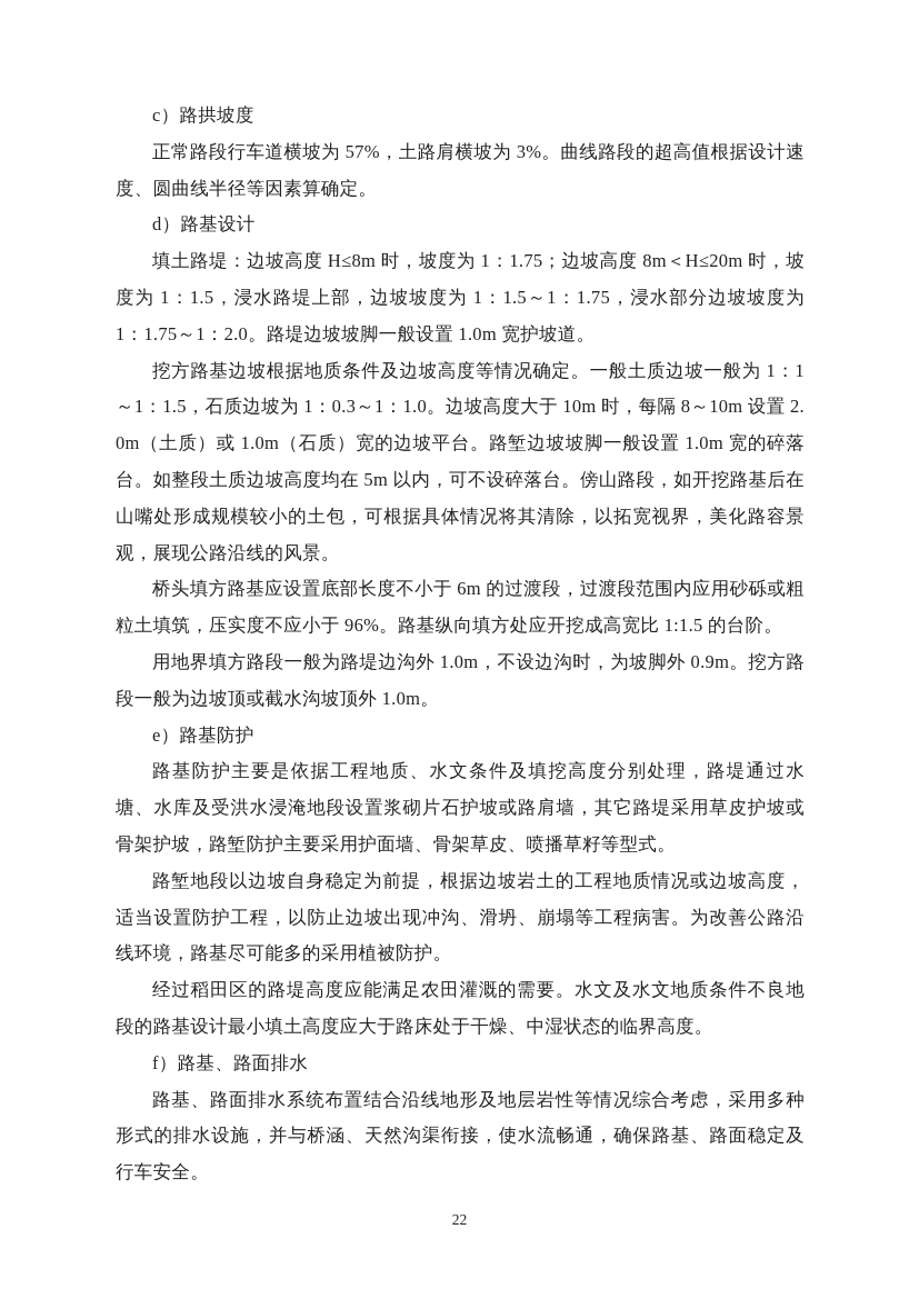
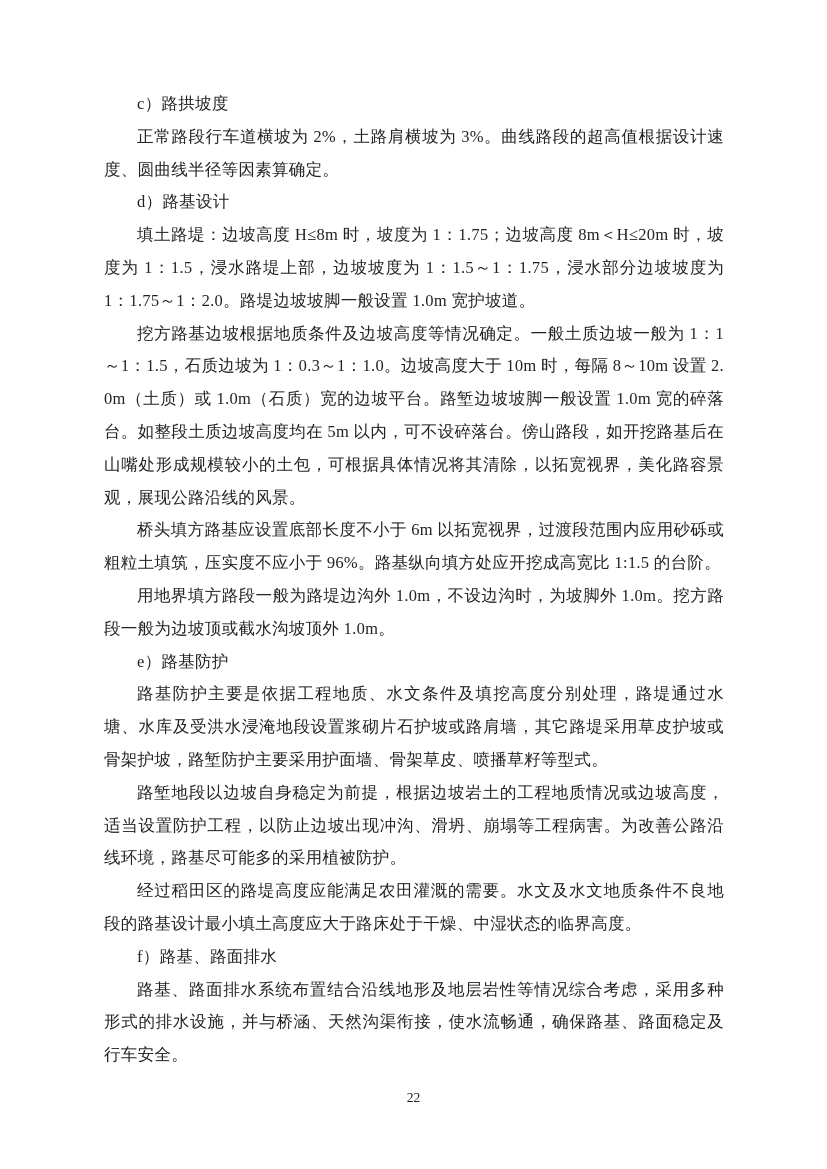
  c）路拱坡度
- 正常路段行车道横坡为 57%，土路肩横坡为 3%。曲线路段的超高值根据设计速度、圆曲线半径等因素算确定。
+ 正常路段行车道横坡为 2%，土路肩横坡为 3%。曲线路段的超高值根据设计速度、圆曲线半径等因素算确定。
  d）路基设计
  填土路堤：边坡高度 H≤8m 时，坡度为 1：1.75；边坡高度 8m＜H≤20m 时，坡度为 1：1.5，浸水路堤上部，边坡坡度为 1：1.5～1：1.75，浸水部分边坡坡度为 1：1.75～1：2.0。路堤边坡坡脚一般设置 1.0m 宽护坡道。
  挖方路基边坡根据地质条件及边坡高度等情况确定。一般土质边坡一般为 1：1～1：1.5，石质边坡为 1：0.3～1：1.0。边坡高度大于 10m 时，每隔 8～10m 设置 2.0m（土质）或 1.0m（石质）宽的边坡平台。路堑边坡坡脚一般设置 1.0m 宽的碎落台。如整段土质边坡高度均在 5m 以内，可不设碎落台。傍山路段，如开挖路基后在山嘴处形成规模较小的土包，可根据具体情况将其清除，以拓宽视界，美化路容景观，展现公路沿线的风景。
- 桥头填方路基应设置底部长度不小于 6m 的过渡段，过渡段范围内应用砂砾或粗粒土填筑，压实度不应小于 96%。路基纵向填方处应开挖成高宽比 1:1.5 的台阶。
+ 桥头填方路基应设置底部长度不小于 6m 以拓宽视界，过渡段范围内应用砂砾或粗粒土填筑，压实度不应小于 96%。路基纵向填方处应开挖成高宽比 1:1.5 的台阶。
- 用地界填方路段一般为路堤边沟外 1.0m，不设边沟时，为坡脚外 0.9m。挖方路段一般为边坡顶或截水沟坡顶外 1.0m。
+ 用地界填方路段一般为路堤边沟外 1.0m，不设边沟时，为坡脚外 1.0m。挖方路段一般为边坡顶或截水沟坡顶外 1.0m。
  e）路基防护
  路基防护主要是依据工程地质、水文条件及填挖高度分别处理，路堤通过水塘、水库及受洪水浸淹地段设置浆砌片石护坡或路肩墙，其它路堤采用草皮护坡或骨架护坡，路堑防护主要采用护面墙、骨架草皮、喷播草籽等型式。
  路堑地段以边坡自身稳定为前提，根据边坡岩土的工程地质情况或边坡高度，适当设置防护工程，以防止边坡出现冲沟、滑坍、崩塌等工程病害。为改善公路沿线环境，路基尽可能多的采用植被防护。
  经过稻田区的路堤高度应能满足农田灌溉的需要。水文及水文地质条件不良地段的路基设计最小填土高度应大于路床处于干燥、中湿状态的临界高度。
  f）路基、路面排水
  路基、路面排水系统布置结合沿线地形及地层岩性等情况综合考虑，采用多种形式的排水设施，并与桥涵、天然沟渠衔接，使水流畅通，确保路基、路面稳定及行车安全。
  22
